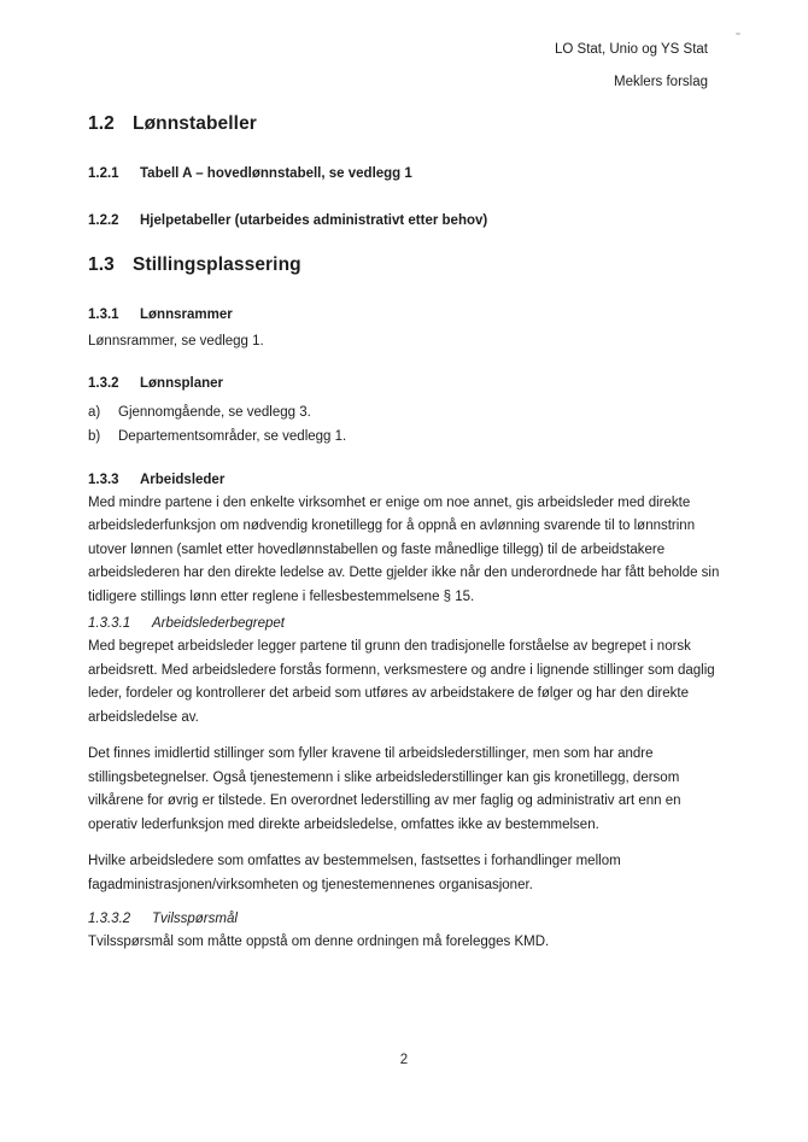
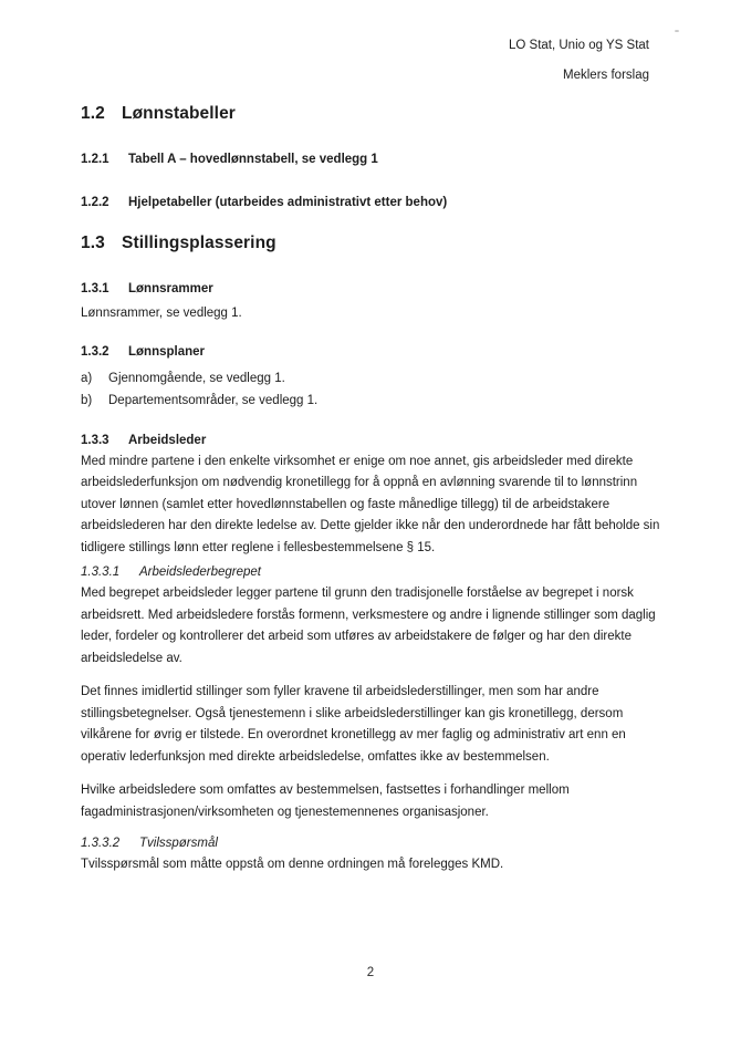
  LO Stat, Unio og YS Stat
  Meklers forslag
  1.2 Lønnstabeller
  1.2.1 Tabell A – hovedlønnstabell, se vedlegg 1
  1.2.2 Hjelpetabeller (utarbeides administrativt etter behov)
  1.3 Stillingsplassering
  1.3.1 Lønnsrammer
  Lønnsrammer, se vedlegg 1.
  1.3.2 Lønnsplaner
- a) Gjennomgående, se vedlegg 3.
+ a) Gjennomgående, se vedlegg 1.
  b) Departementsområder, se vedlegg 1.
  1.3.3 Arbeidsleder
  Med mindre partene i den enkelte virksomhet er enige om noe annet, gis arbeidsleder med direkte arbeidslederfunksjon om nødvendig kronetillegg for å oppnå en avlønning svarende til to lønnstrinn utover lønnen (samlet etter hovedlønnstabellen og faste månedlige tillegg) til de arbeidstakere arbeidslederen har den direkte ledelse av. Dette gjelder ikke når den underordnede har fått beholde sin tidligere stillings lønn etter reglene i fellesbestemmelsene § 15.
  1.3.3.1 Arbeidslederbegrepet
  Med begrepet arbeidsleder legger partene til grunn den tradisjonelle forståelse av begrepet i norsk arbeidsrett. Med arbeidsledere forstås formenn, verksmestere og andre i lignende stillinger som daglig leder, fordeler og kontrollerer det arbeid som utføres av arbeidstakere de følger og har den direkte arbeidsledelse av.
- Det finnes imidlertid stillinger som fyller kravene til arbeidslederstillinger, men som har andre stillingsbetegnelser. Også tjenestemenn i slike arbeidslederstillinger kan gis kronetillegg, dersom vilkårene for øvrig er tilstede. En overordnet lederstilling av mer faglig og administrativ art enn en operativ lederfunksjon med direkte arbeidsledelse, omfattes ikke av bestemmelsen.
+ Det finnes imidlertid stillinger som fyller kravene til arbeidslederstillinger, men som har andre stillingsbetegnelser. Også tjenestemenn i slike arbeidslederstillinger kan gis kronetillegg, dersom vilkårene for øvrig er tilstede. En overordnet kronetillegg av mer faglig og administrativ art enn en operativ lederfunksjon med direkte arbeidsledelse, omfattes ikke av bestemmelsen.
  Hvilke arbeidsledere som omfattes av bestemmelsen, fastsettes i forhandlinger mellom fagadministrasjonen/virksomheten og tjenestemennenes organisasjoner.
  1.3.3.2 Tvilsspørsmål
  Tvilsspørsmål som måtte oppstå om denne ordningen må forelegges KMD.
  2
